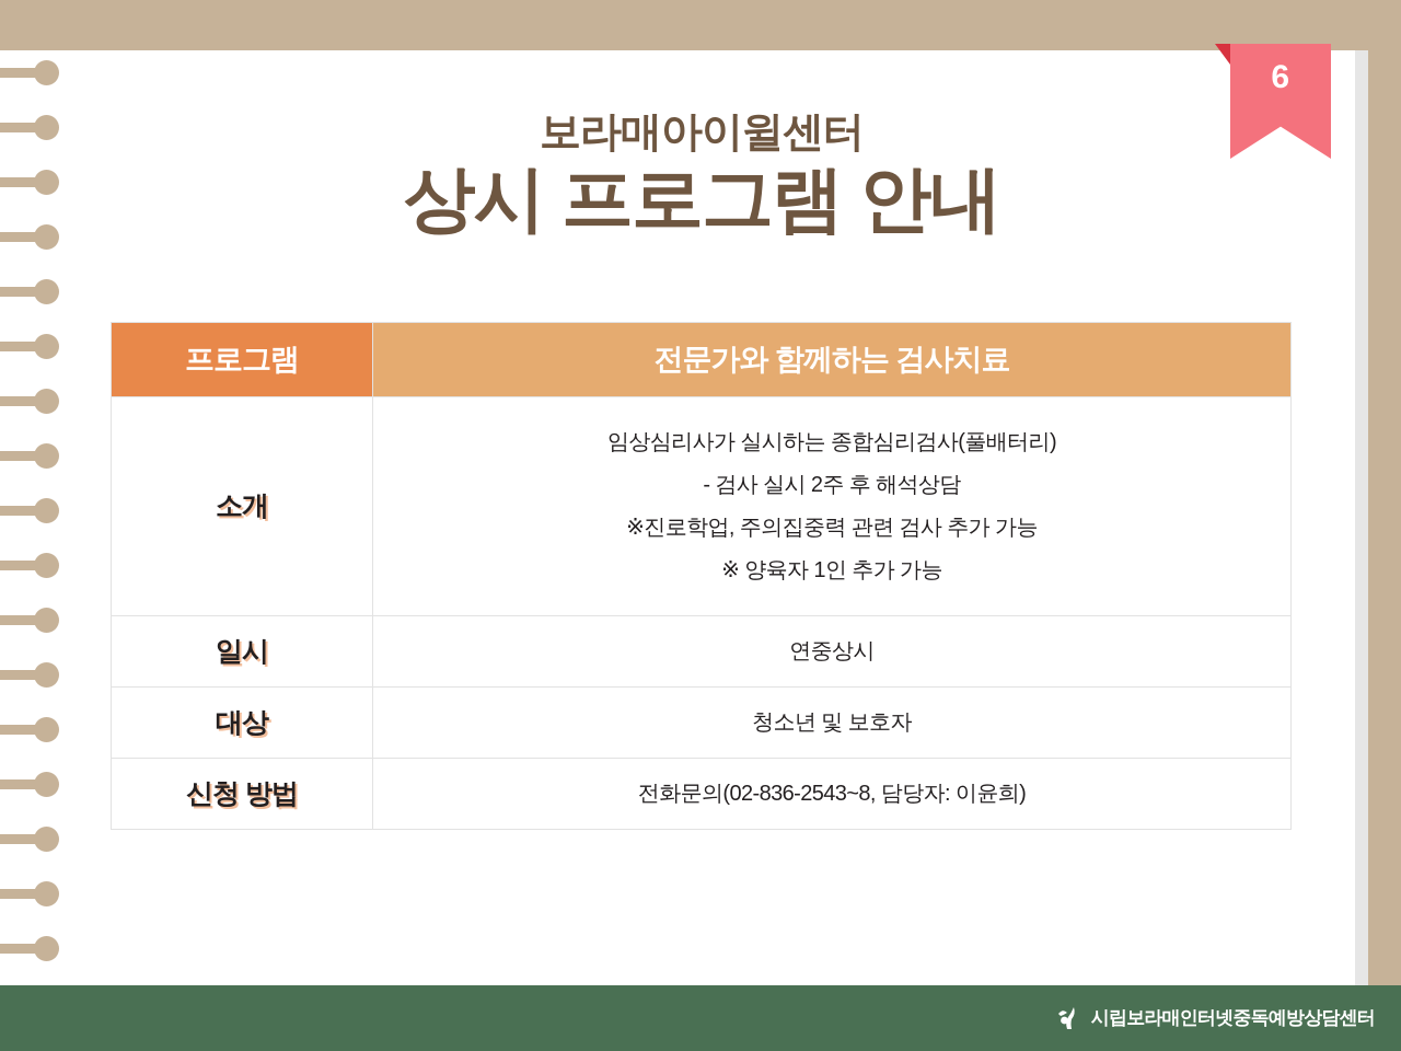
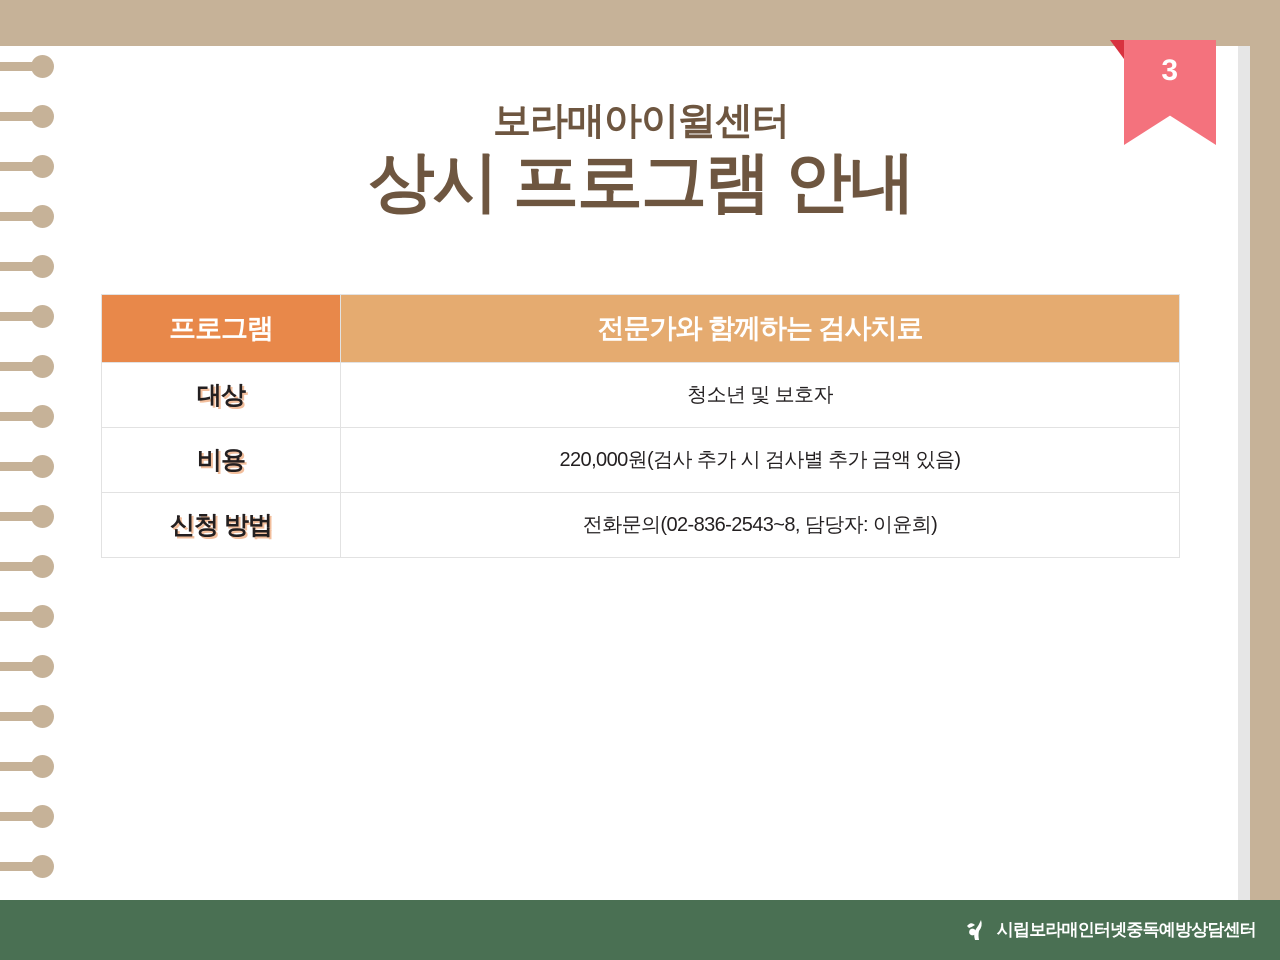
- 6
+ 3
  보라매아이윌센터
  상시 프로그램 안내
  프로그램	전문가와 함께하는 검사치료
- 소개	임상심리사가 실시하는 종합심리검사(풀배터리)- 검사 실시 2주 후 해석상담※진로학업, 주의집중력 관련 검사 추가 가능※ 양육자 1인 추가 가능
- 일시	연중상시
  대상	청소년 및 보호자
+ 비용	220,000원(검사 추가 시 검사별 추가 금액 있음)
  신청 방법	전화문의(02-836-2543~8, 담당자: 이윤희)
  시립보라매인터넷중독예방상담센터
